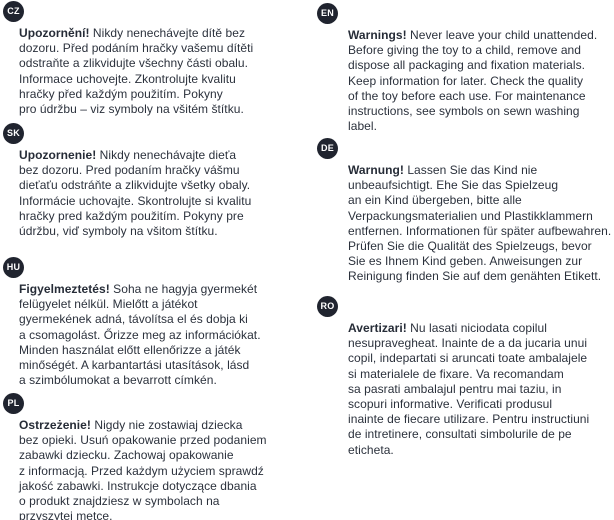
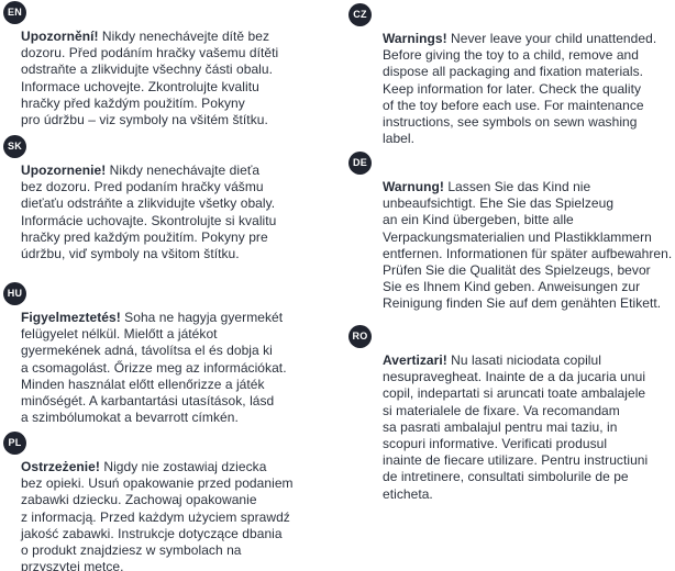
- CZ
+ EN
  Upozornění! Nikdy nenechávejte dítě bez
  dozoru. Před podáním hračky vašemu dítěti
  odstraňte a zlikvidujte všechny části obalu.
  Informace uchovejte. Zkontrolujte kvalitu
  hračky před každým použitím. Pokyny
  pro údržbu – viz symboly na všitém štítku.
  SK
  Upozornenie! Nikdy nenechávajte dieťa
  bez dozoru. Pred podaním hračky vášmu
  dieťaťu odstráňte a zlikvidujte všetky obaly.
  Informácie uchovajte. Skontrolujte si kvalitu
  hračky pred každým použitím. Pokyny pre
  údržbu, viď symboly na všitom štítku.
  HU
  Figyelmeztetés! Soha ne hagyja gyermekét
  felügyelet nélkül. Mielőtt a játékot
  gyermekének adná, távolítsa el és dobja ki
  a csomagolást. Őrizze meg az információkat.
  Minden használat előtt ellenőrizze a játék
  minőségét. A karbantartási utasítások, lásd
  a szimbólumokat a bevarrott címkén.
  PL
  Ostrzeżenie! Nigdy nie zostawiaj dziecka
  bez opieki. Usuń opakowanie przed podaniem
  zabawki dziecku. Zachowaj opakowanie
  z informacją. Przed każdym użyciem sprawdź
  jakość zabawki. Instrukcje dotyczące dbania
  o produkt znajdziesz w symbolach na
  przyszytej metce.
- EN
+ CZ
  Warnings! Never leave your child unattended.
  Before giving the toy to a child, remove and
  dispose all packaging and fixation materials.
  Keep information for later. Check the quality
  of the toy before each use. For maintenance
  instructions, see symbols on sewn washing
  label.
  DE
  Warnung! Lassen Sie das Kind nie
  unbeaufsichtigt. Ehe Sie das Spielzeug
  an ein Kind übergeben, bitte alle
  Verpackungsmaterialien und Plastikklammern
  entfernen. Informationen für später aufbewahren.
  Prüfen Sie die Qualität des Spielzeugs, bevor
  Sie es Ihnem Kind geben. Anweisungen zur
  Reinigung finden Sie auf dem genähten Etikett.
  RO
  Avertizari! Nu lasati niciodata copilul
  nesupravegheat. Inainte de a da jucaria unui
  copil, indepartati si aruncati toate ambalajele
  si materialele de fixare. Va recomandam
  sa pasrati ambalajul pentru mai taziu, in
  scopuri informative. Verificati produsul
  inainte de fiecare utilizare. Pentru instructiuni
  de intretinere, consultati simbolurile de pe
  eticheta.
